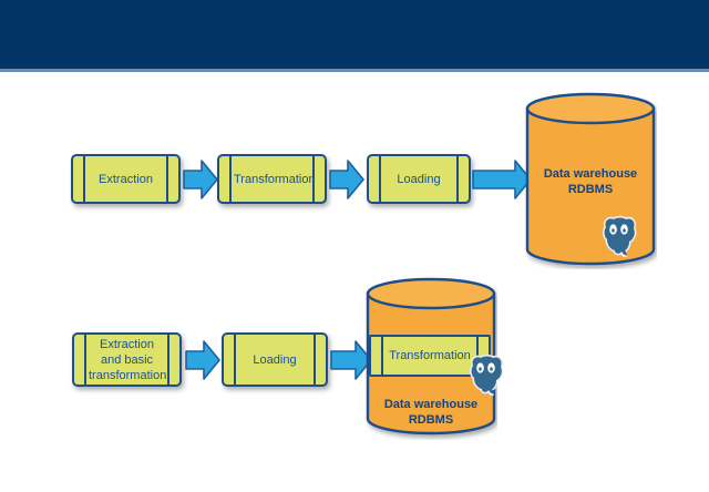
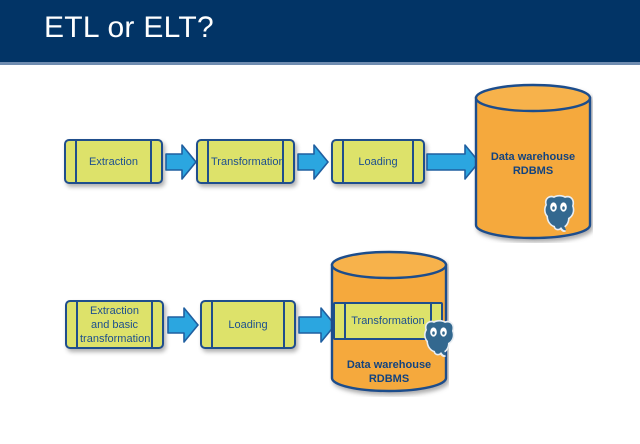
+ ETL or ELT?
  Extraction
  Transformation
  Loading
  Data warehouse
  RDBMS
  Extraction
  and basic
  transformation
  Loading
  Transformation
  Data warehouse
  RDBMS
